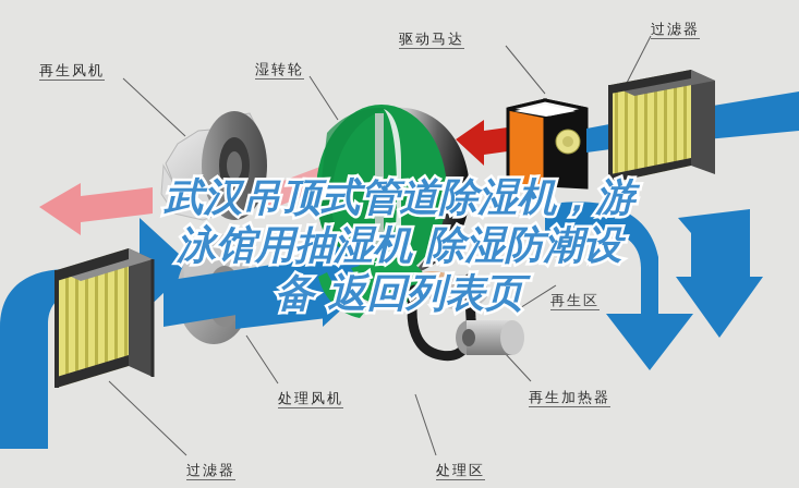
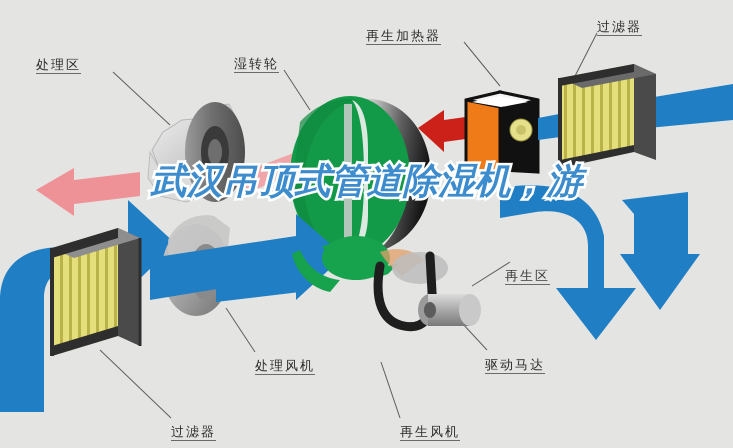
- 再生风机
+ 处理区
  湿转轮
- 驱动马达
+ 再生加热器
  过滤器
  再生区
  处理风机
- 再生加热器
+ 驱动马达
  过滤器
- 处理区
+ 再生风机
  武汉吊顶式管道除湿机，游
- 泳馆用抽湿机 除湿防潮设
- 备 返回列表页
